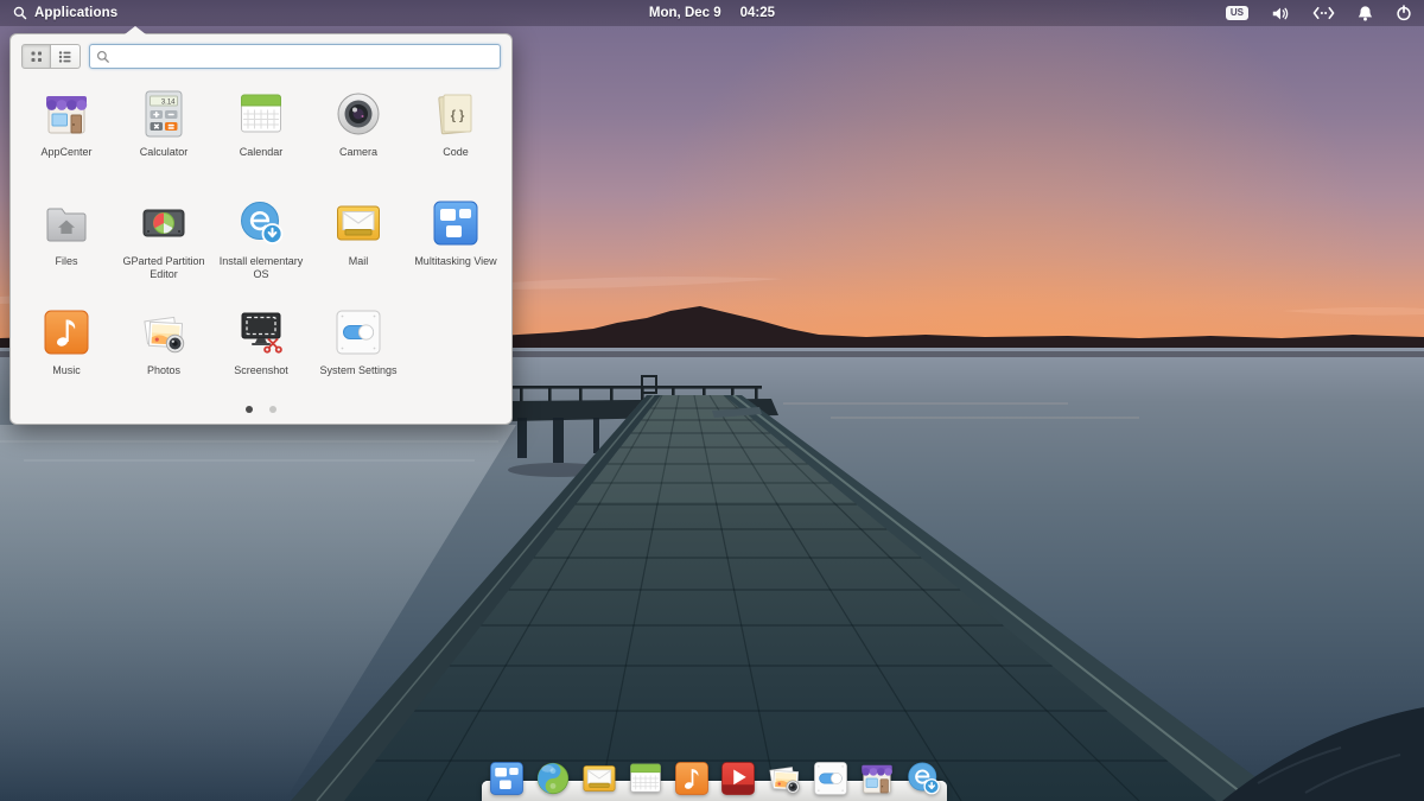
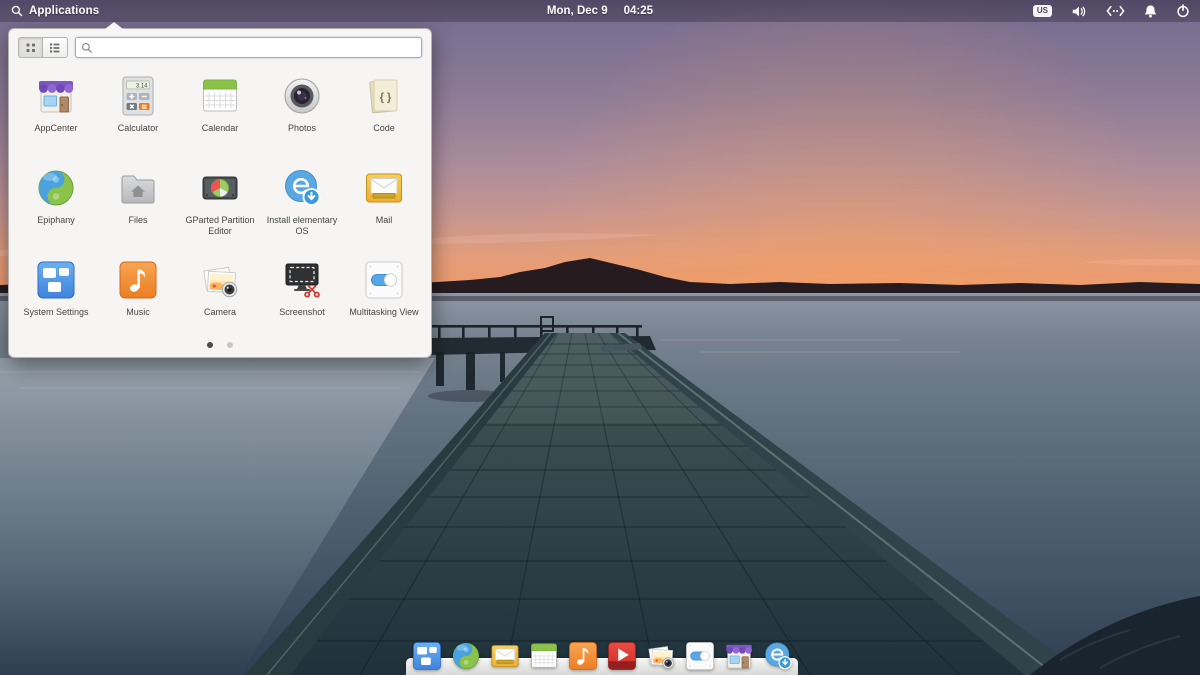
  Applications
  Mon, Dec 9
  04:25
  US
  AppCenter
  Calculator
  Calendar
- Camera
+ Photos
  Code
+ Epiphany
  Files
  GParted Partition Editor
  Install elementary OS
  Mail
- Multitasking View
+ System Settings
  Music
- Photos
+ Camera
  Screenshot
- System Settings
+ Multitasking View
